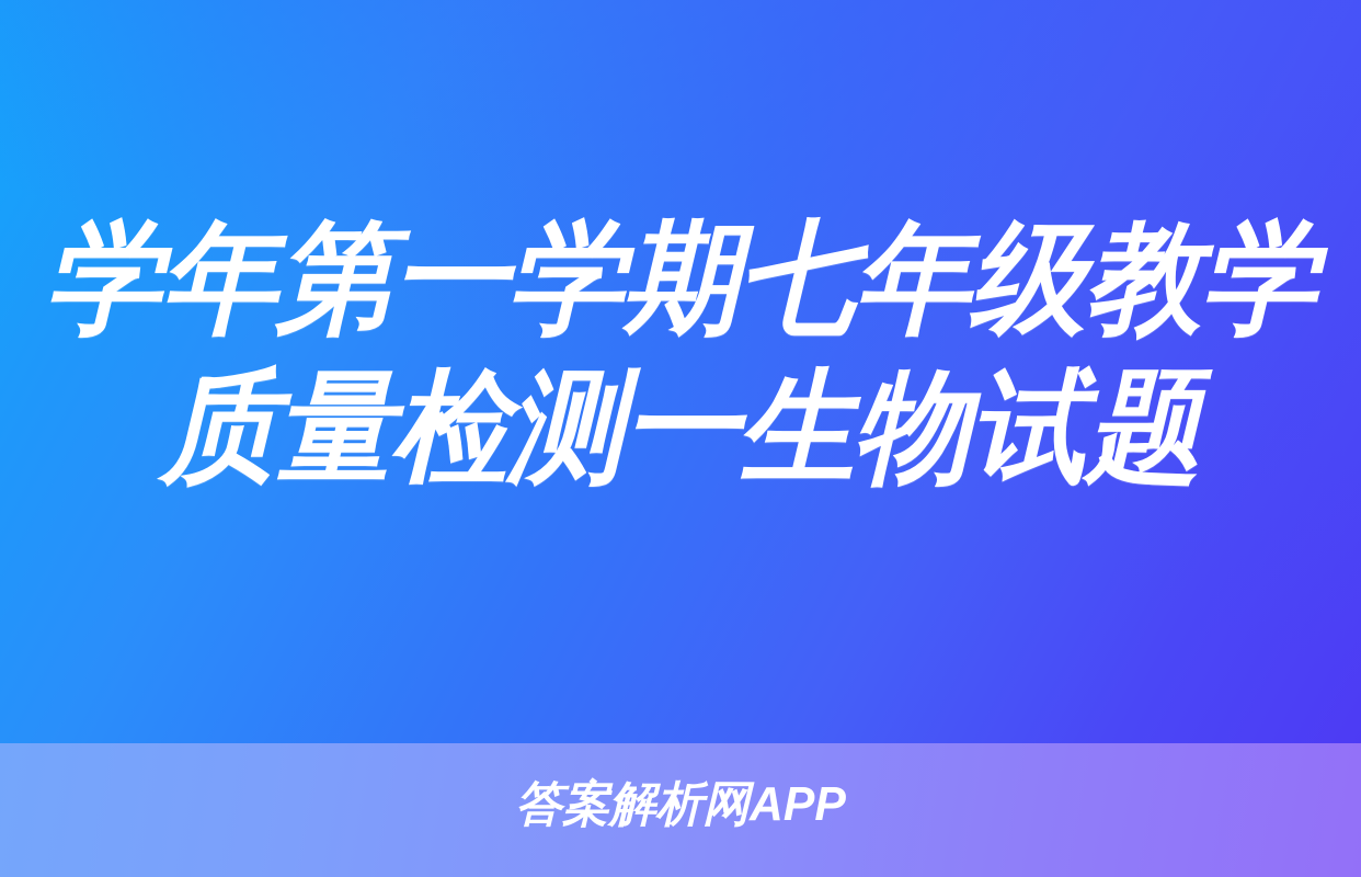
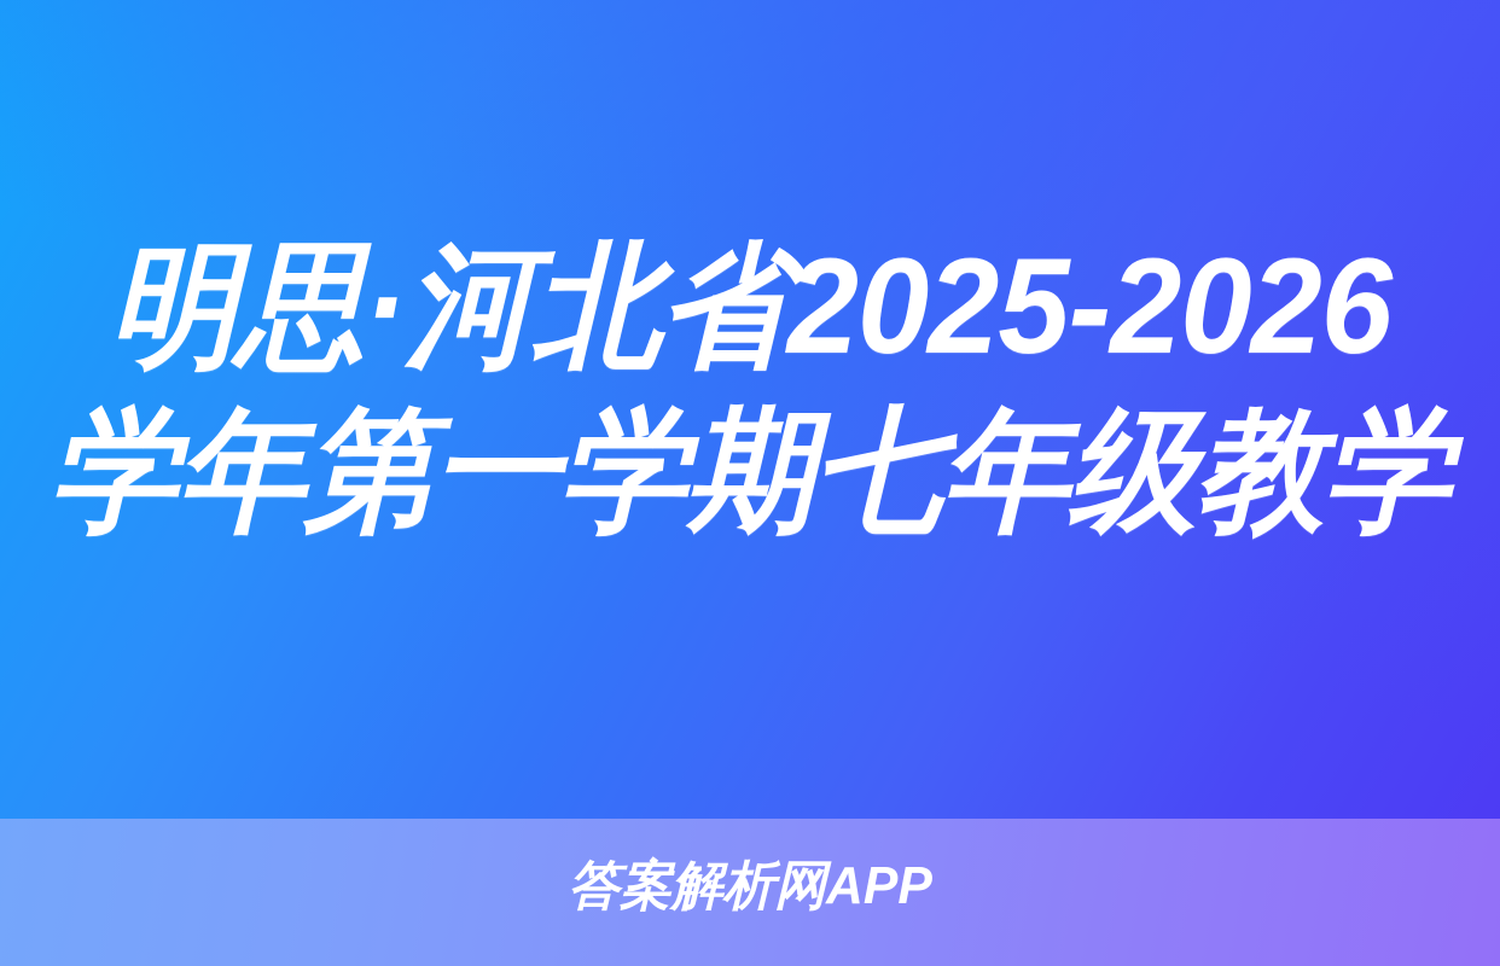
+ 明思·河北省2025-2026
  学年第一学期七年级教学
- 质量检测一生物试题
  答案解析网APP
